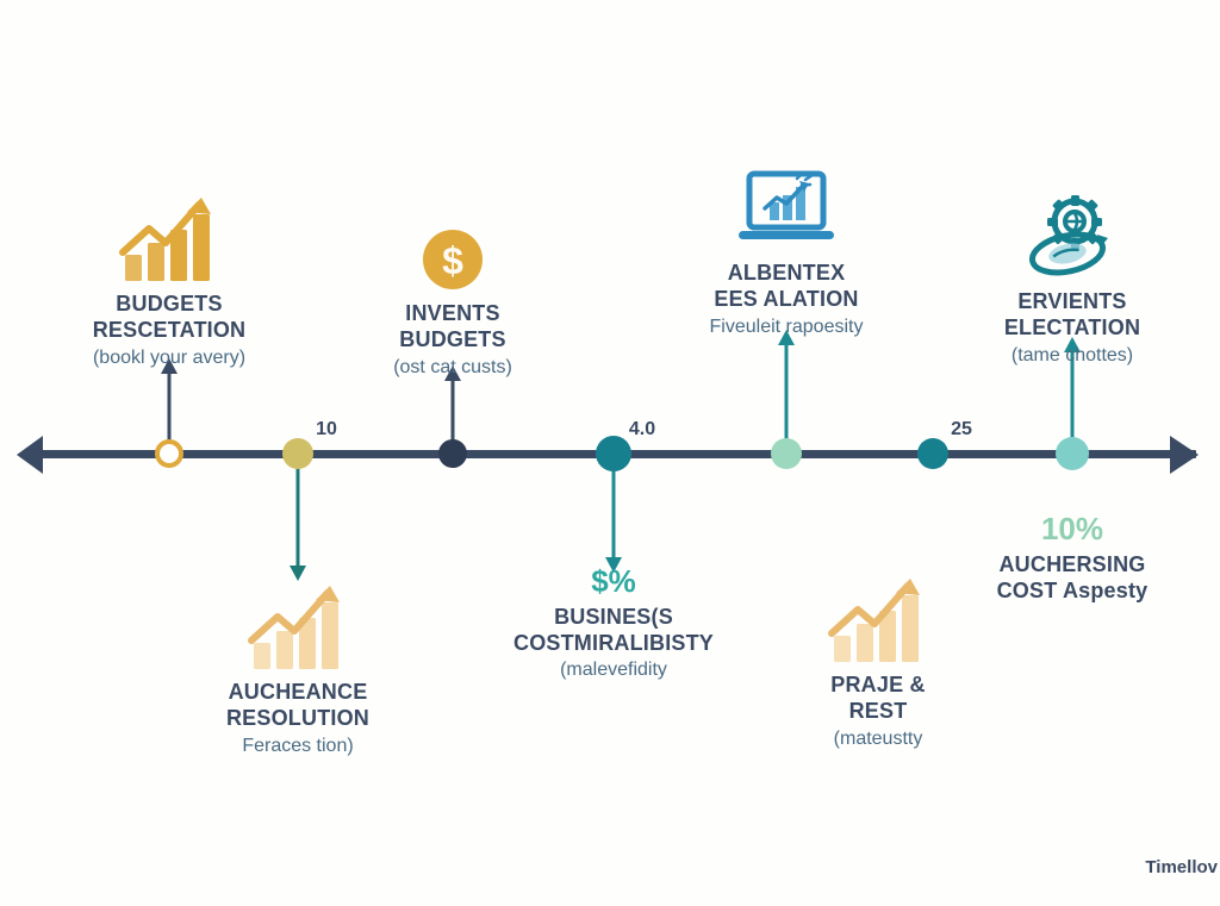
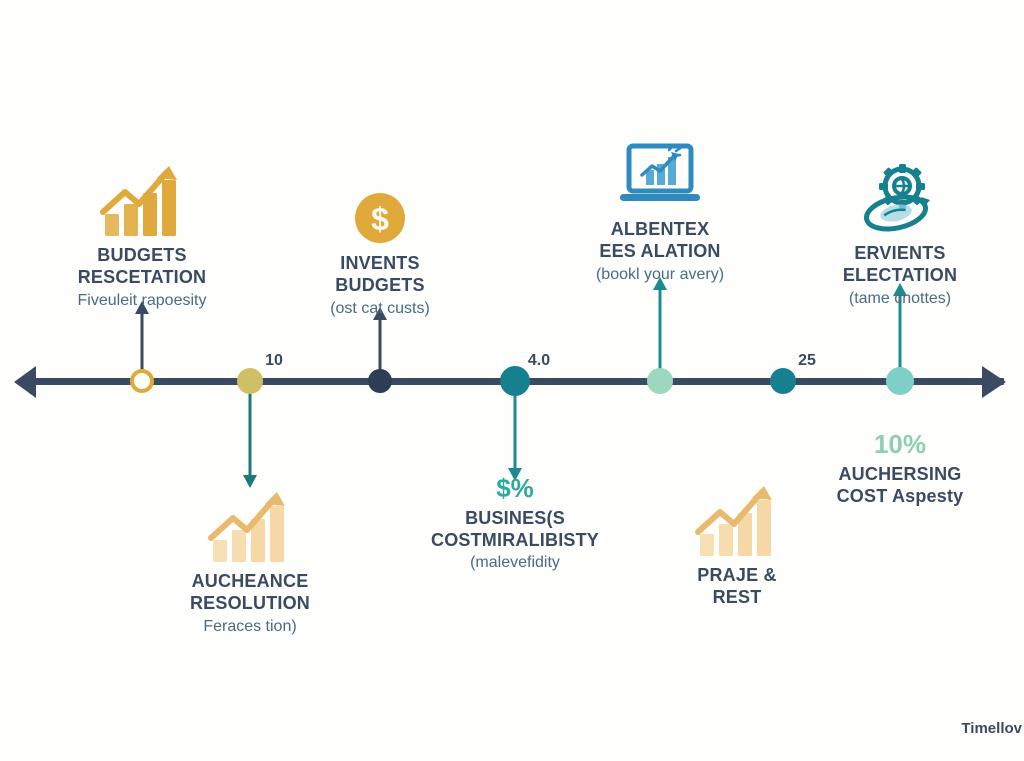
  10
  4.0
  25
  BUDGETS
  RESCETATION
- (bookl your avery)
+ Fiveuleit rapoesity
  $
  INVENTS
  BUDGETS
  (ost cat custs)
  ALBENTEX
  EES ALATION
- Fiveuleit rapoesity
+ (bookl your avery)
  ERVIENTS
  ELECTATION
  (tame chottes)
  AUCHEANCE
  RESOLUTION
  Feraces tion)
  $%
  BUSINES(S
  COSTMIRALIBISTY
  (malevefidity
  PRAJE &
  REST
- (mateustty
  10%
  AUCHERSING
  COST Aspesty
  Timellov
